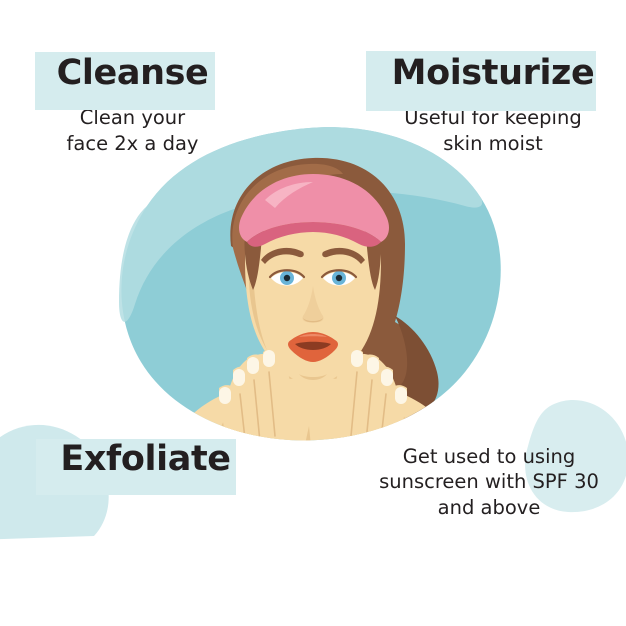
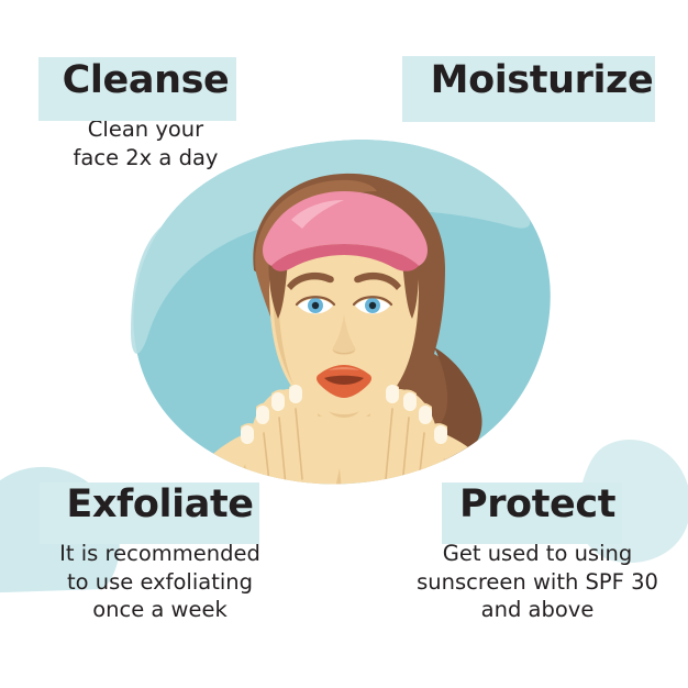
  Cleanse
  Clean your
  face 2x a day
  Moisturize
- Useful for keeping
- skin moist
  Exfoliate
+ It is recommended
+ to use exfoliating
+ once a week
+ Protect
  Get used to using
  sunscreen with SPF 30
  and above
